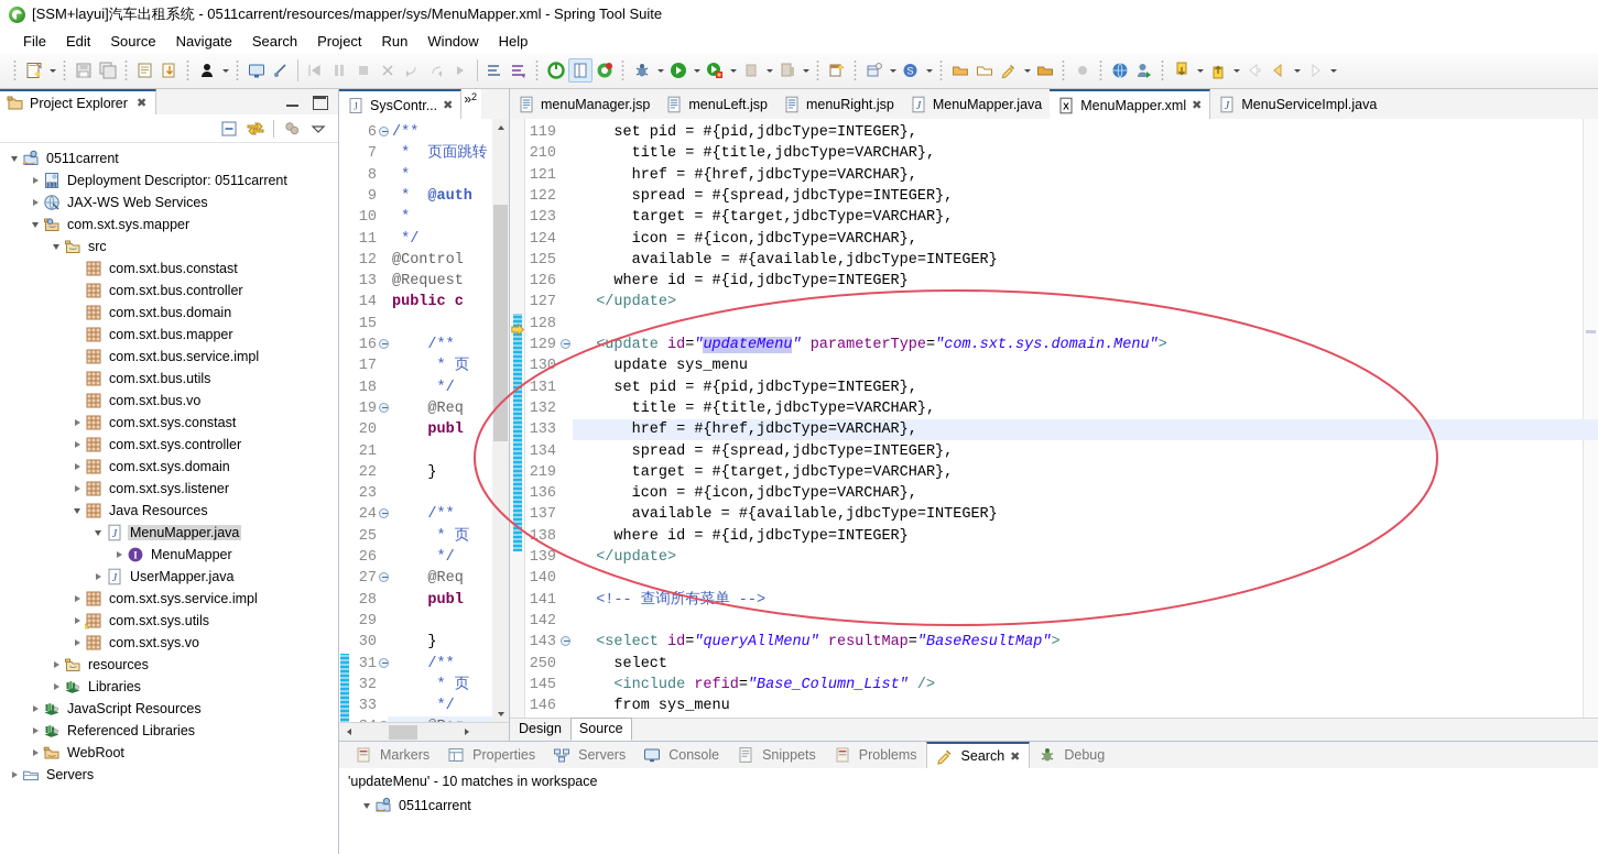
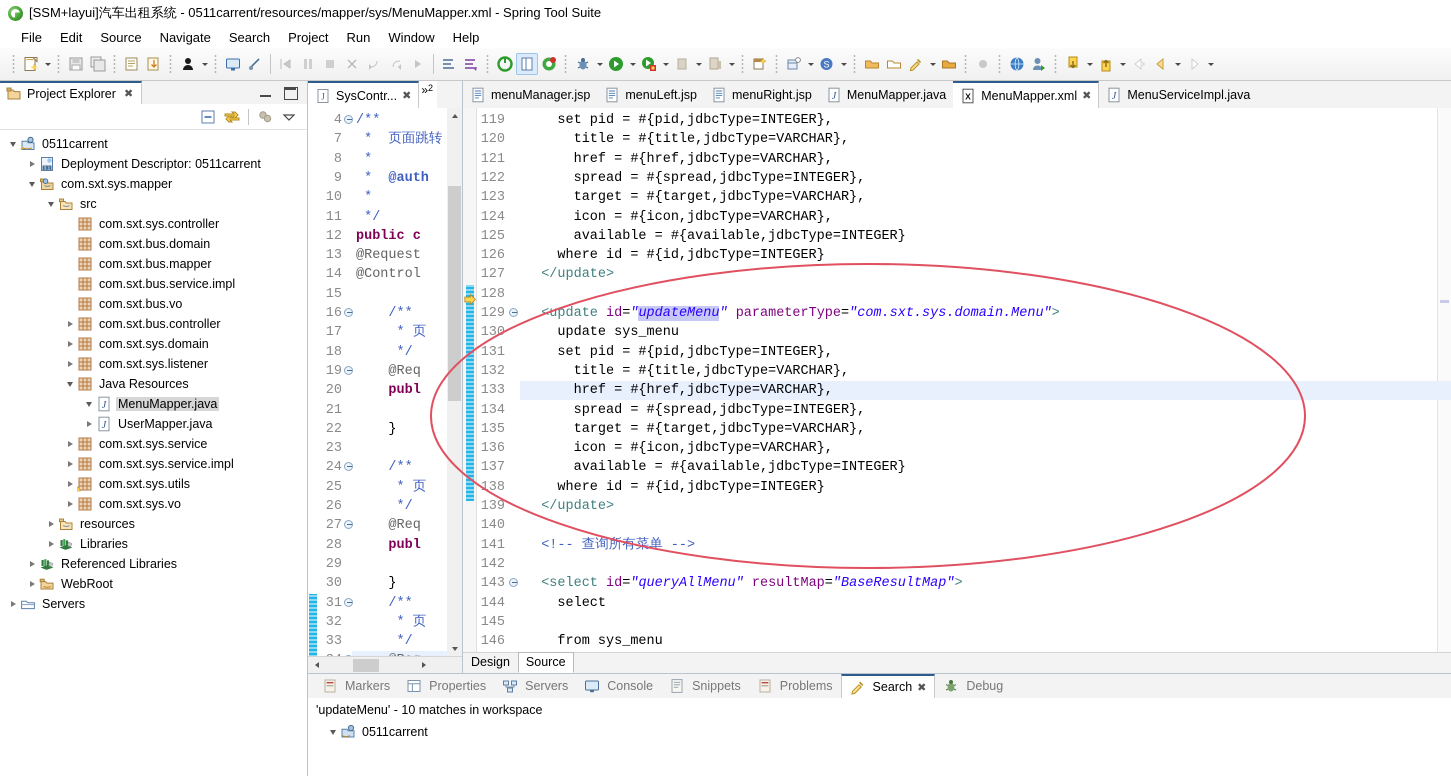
  [SSM+layui]汽车出租系统 - 0511carrent/resources/mapper/sys/MenuMapper.xml - Spring Tool Suite
  File
  Edit
  Source
  Navigate
  Search
  Project
  Run
  Window
  Help
  S
  Project Explorer
  ✖
  0511carrent
  Deployment Descriptor: 0511carrent
- JAX-WS Web Services
  com.sxt.sys.mapper
  src
- com.sxt.bus.constast
- com.sxt.bus.controller
+ com.sxt.sys.controller
  com.sxt.bus.domain
  com.sxt.bus.mapper
  com.sxt.bus.service.impl
- com.sxt.bus.utils
  com.sxt.bus.vo
- com.sxt.sys.constast
- com.sxt.sys.controller
+ com.sxt.bus.controller
  com.sxt.sys.domain
  com.sxt.sys.listener
  Java Resources
  J
  MenuMapper.java
- I
- MenuMapper
  J
  UserMapper.java
+ com.sxt.sys.service
  com.sxt.sys.service.impl
  com.sxt.sys.utils
  com.sxt.sys.vo
  resources
  Libraries
- JavaScript Resources
  Referenced Libraries
  WebRoot
  Servers
  J
  SysContr...
  ✖
  »
  2
- 6
+ 4
  /**
  7
  * 页面跳转
  8
  *
  9
  * @auth
  10
  *
  11
  */
  12
- @Control
+ public c
  13
  @Request
  14
- public c
+ @Control
  15
  16
  /**
  17
  * 页
  18
  */
  19
  @Req
  20
  publ
  21
  22
  }
  23
  24
  /**
  25
  * 页
  26
  */
  27
  @Req
  28
  publ
  29
  30
  }
  31
  /**
  32
  * 页
  33
  */
  menuManager.jsp
  menuLeft.jsp
  menuRight.jsp
  J
  MenuMapper.java
  X
  MenuMapper.xml
  ✖
  J
  MenuServiceImpl.java
  119
  set pid = #{pid,jdbcType=INTEGER},
- 210
+ 120
  title = #{title,jdbcType=VARCHAR},
  121
  href = #{href,jdbcType=VARCHAR},
  122
  spread = #{spread,jdbcType=INTEGER},
  123
  target = #{target,jdbcType=VARCHAR},
  124
  icon = #{icon,jdbcType=VARCHAR},
  125
  available = #{available,jdbcType=INTEGER}
  126
  where id = #{id,jdbcType=INTEGER}
  127
  </update>
  128
  129
  update id="updateMenu" parameterType="com.sxt.sys.domain.Menu">
  update sys_menu
  131
  set pid = #{pid,jdbcType=INTEGER},
  132
  title = #{title,jdbcType=VARCHAR},
  133
  href = #{href,jdbcType=VARCHAR},
  134
  spread = #{spread,jdbcType=INTEGER},
- 219
+ 135
  target = #{target,jdbcType=VARCHAR},
  136
  icon = #{icon,jdbcType=VARCHAR},
  137
  available = #{available,jdbcType=INTEGER}
  138
  where id = #{id,jdbcType=INTEGER}
  139
  </update>
  140
  141
  <!-- 查询所有菜单 -->
  142
  143
  <select id="queryAllMenu" resultMap="BaseResultMap">
- 250
+ 144
  select
  145
- <include refid="Base_Column_List" />
  146
  from sys_menu
  Design
  Source
  Markers
  Properties
  Servers
  Console
  Snippets
  Problems
  Search
  ✖
  Debug
  'updateMenu' - 10 matches in workspace
  0511carrent
